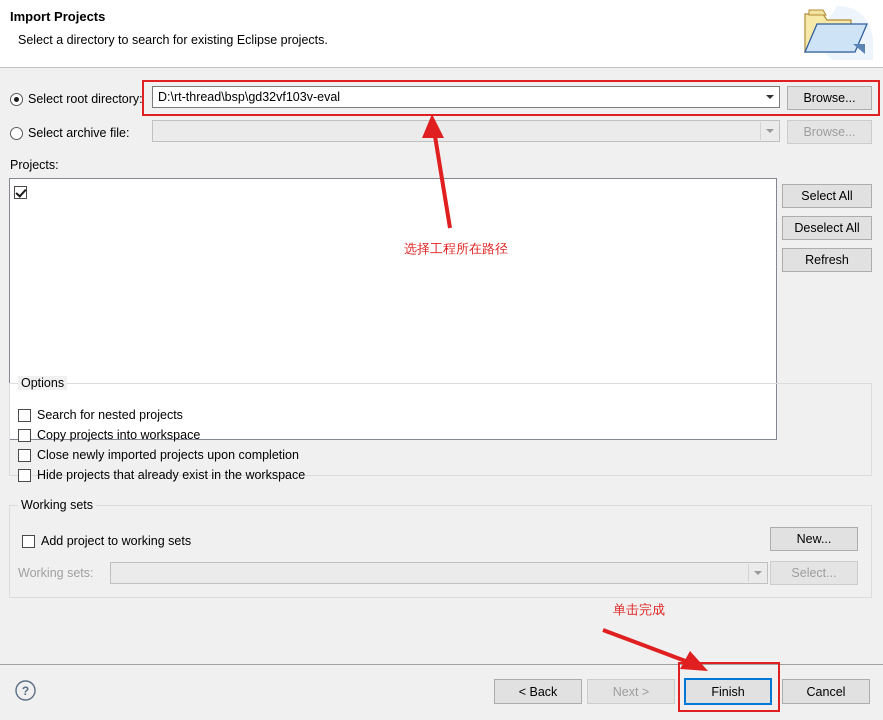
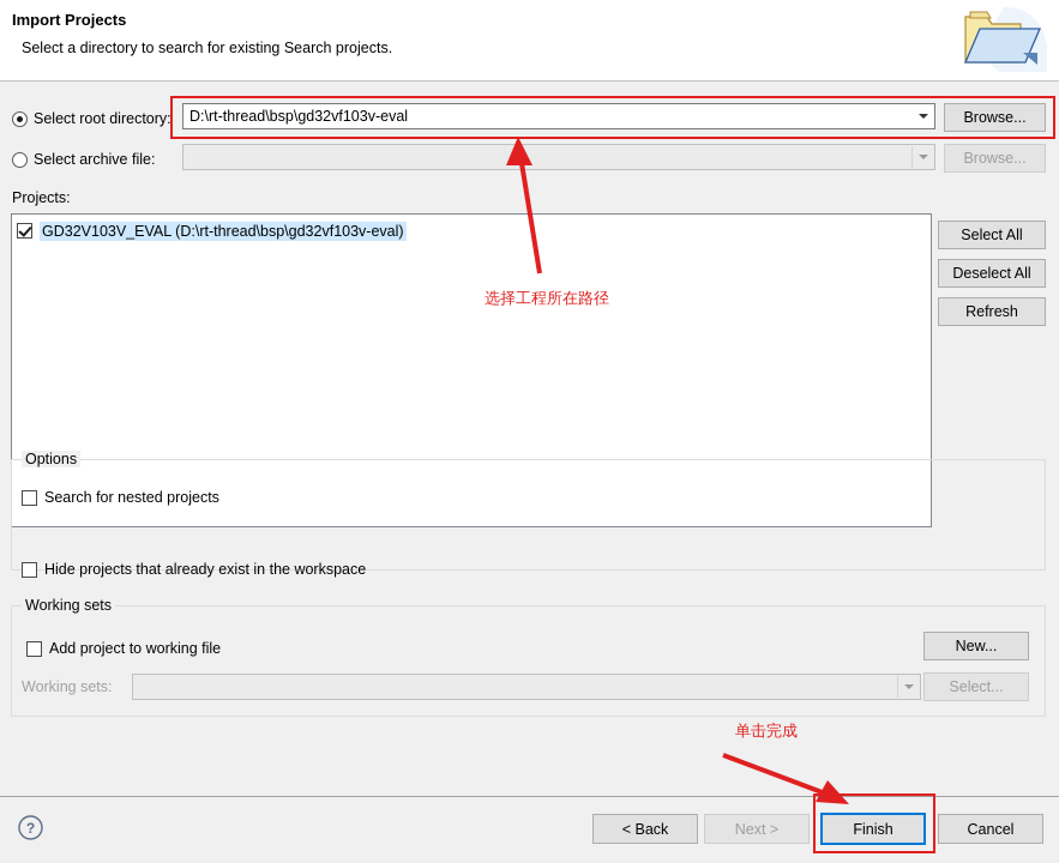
  Import Projects
- Select a directory to search for existing Eclipse projects.
+ Select a directory to search for existing Search projects.
  Select root directory:
  D:\rt-thread\bsp\gd32vf103v-eval
  Browse...
  Select archive file:
  Browse...
  Projects:
+ GD32V103V_EVAL (D:\rt-thread\bsp\gd32vf103v-eval)
  Select All
  Deselect All
  Refresh
  Options
  Search for nested projects
- Copy projects into workspace
- Close newly imported projects upon completion
  Hide projects that already exist in the workspace
  Working sets
- Add project to working sets
+ Add project to working file
  Working sets:
  New...
  Select...
  ?
  < Back
  Next >
  Finish
  Cancel
  选择工程所在路径
  单击完成
